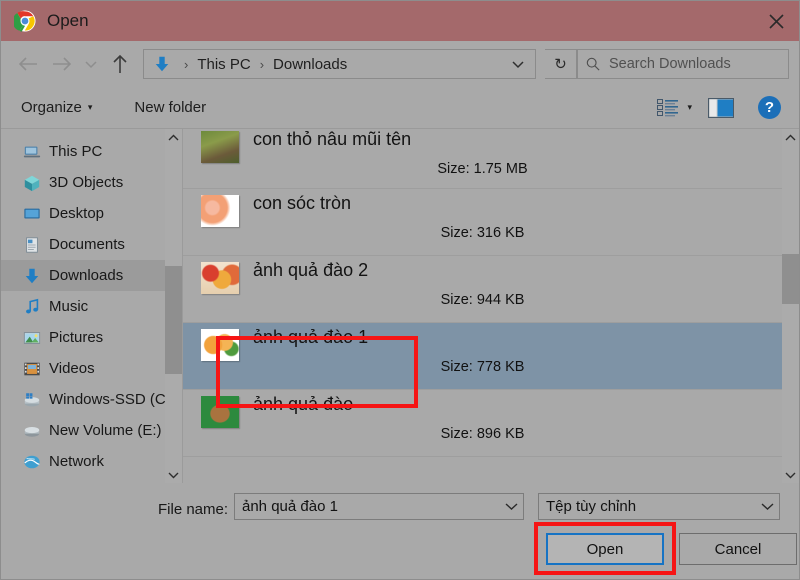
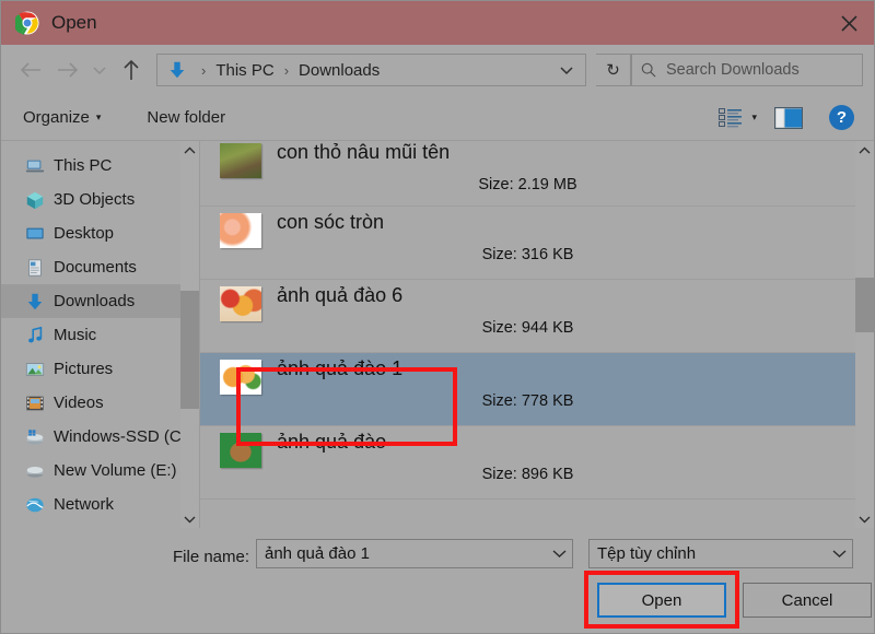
  Open
  ›
  This PC
  ›
  Downloads
  ↻
  Search Downloads
  Organize
  ▾
  New folder
  ▾
  ?
  This PC
  3D Objects
  Desktop
  Documents
  Downloads
  Music
  Pictures
  Videos
  Windows-SSD (C
  New Volume (E:)
  Network
  con thỏ nâu mũi tên
- Size: 1.75 MB
+ Size: 2.19 MB
  con sóc tròn
  Size: 316 KB
- ảnh quả đào 2
+ ảnh quả đào 6
  Size: 944 KB
  ảnh quả đào 1
  Size: 778 KB
  ảnh quả đào
  Size: 896 KB
  File name:
  ảnh quả đào 1
  Tệp tùy chỉnh
  Open
  Cancel
